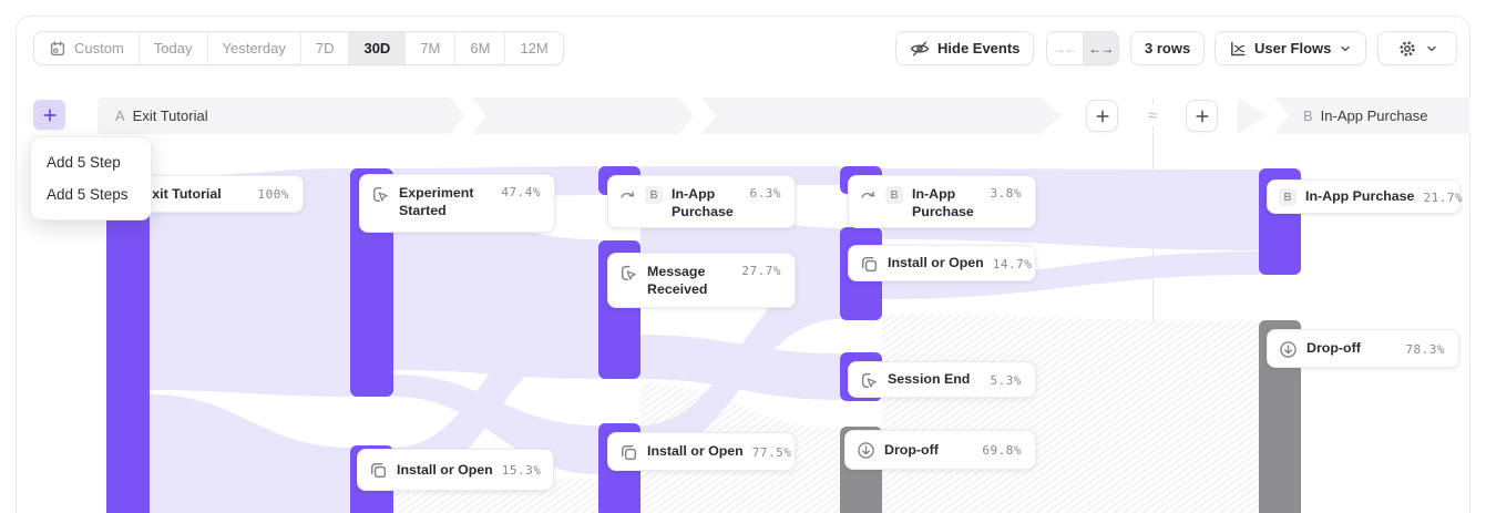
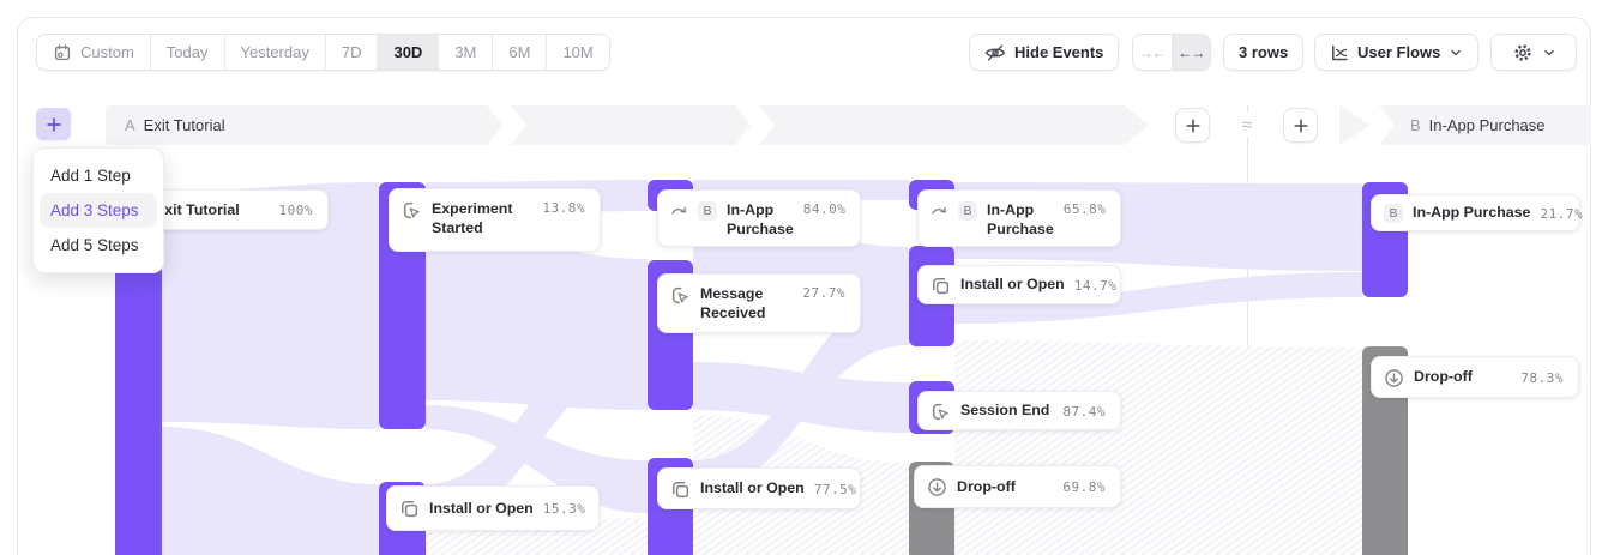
  xit Tutorial
  100%
  Experiment Started
- 47.4%
+ 13.8%
  Install or Open
  15.3%
  B
  In-App Purchase
- 6.3%
+ 84.0%
  Message Received
  27.7%
  Install or Open
  77.5%
  B
  In-App Purchase
- 3.8%
+ 65.8%
  Install or Open
  14.7%
  Session End
- 5.3%
+ 87.4%
  Drop-off
  69.8%
  B
  In-App Purchase
  21.7%
  Drop-off
  78.3%
  Custom
  Today
  Yesterday
  7D
  30D
- 7M
+ 3M
  6M
- 12M
+ 10M
  Hide Events
  →←
  ←→
  3 rows
  User Flows
  A
  Exit Tutorial
  B
  In-App Purchase
  ≈
- Add 5 Step
+ Add 1 Step
+ Add 3 Steps
  Add 5 Steps
